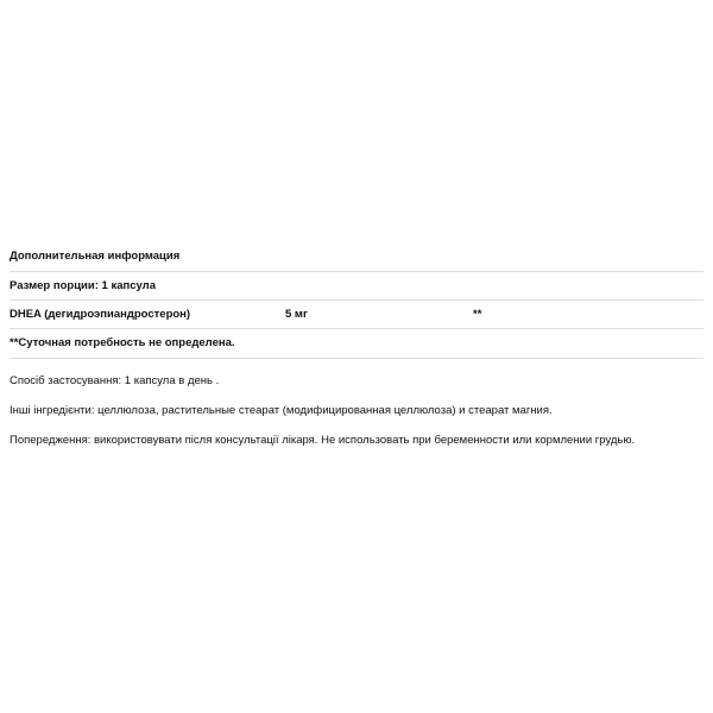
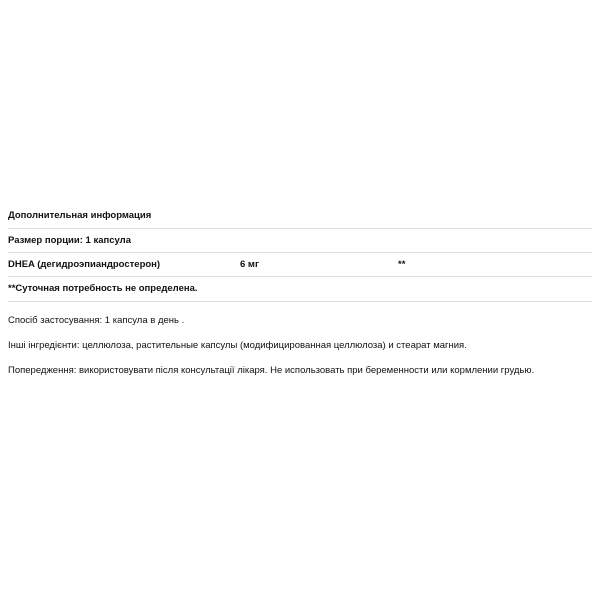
  Дополнительная информация
  Размер порции: 1 капсула
- DHEA (дегидроэпиандростерон)	5 мг	**
+ DHEA (дегидроэпиандростерон)	6 мг	**
  **Суточная потребность не определена.
  Спосіб застосування: 1 капсула в день .
- Інші інгредієнти: целлюлоза, растительные стеарат (модифицированная целлюлоза) и стеарат магния.
+ Інші інгредієнти: целлюлоза, растительные капсулы (модифицированная целлюлоза) и стеарат магния.
  Попередження: використовувати після консультації лікаря. Не использовать при беременности или кормлении грудью.
